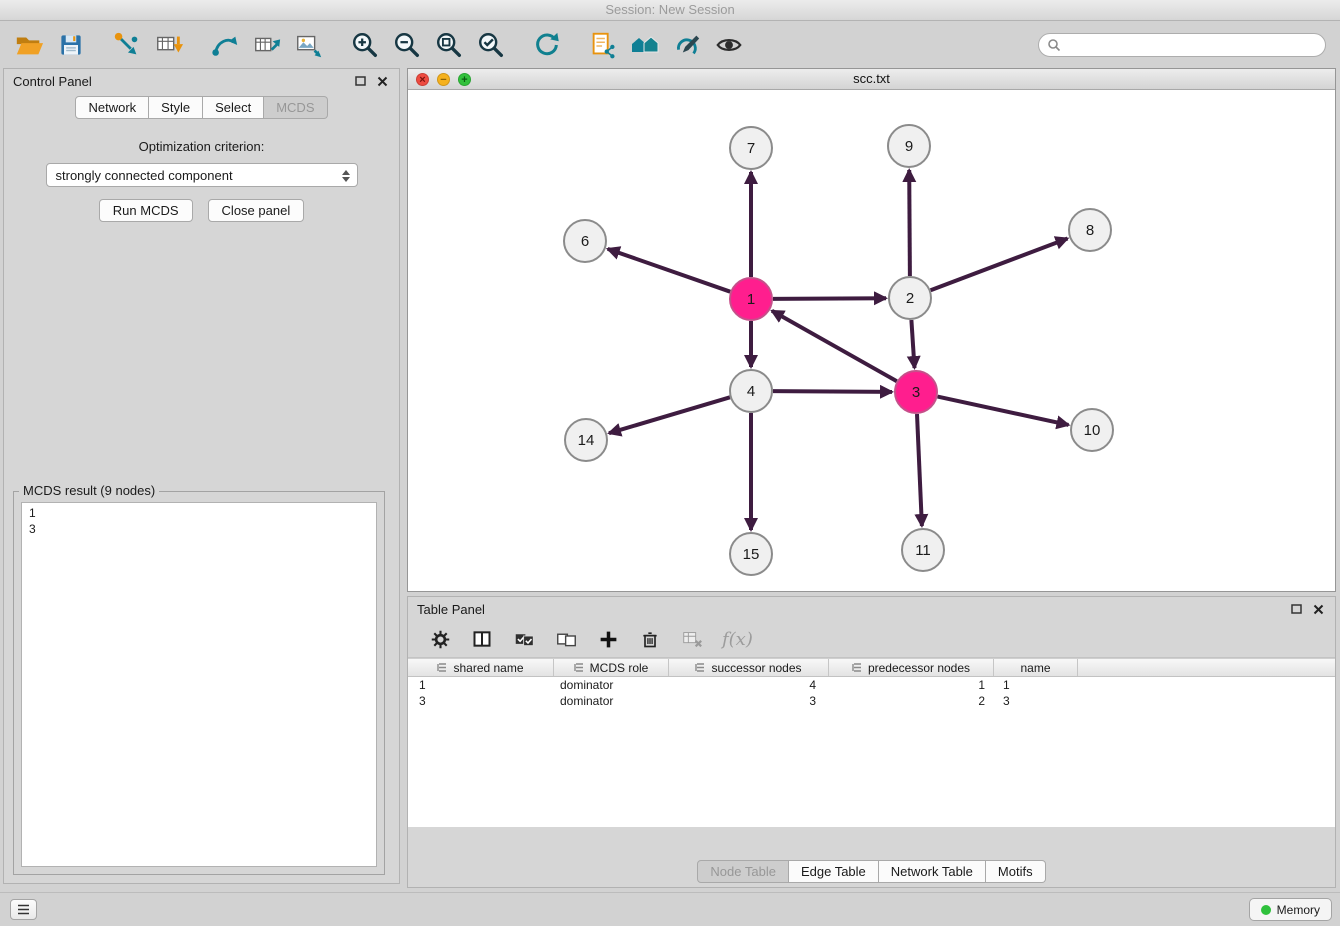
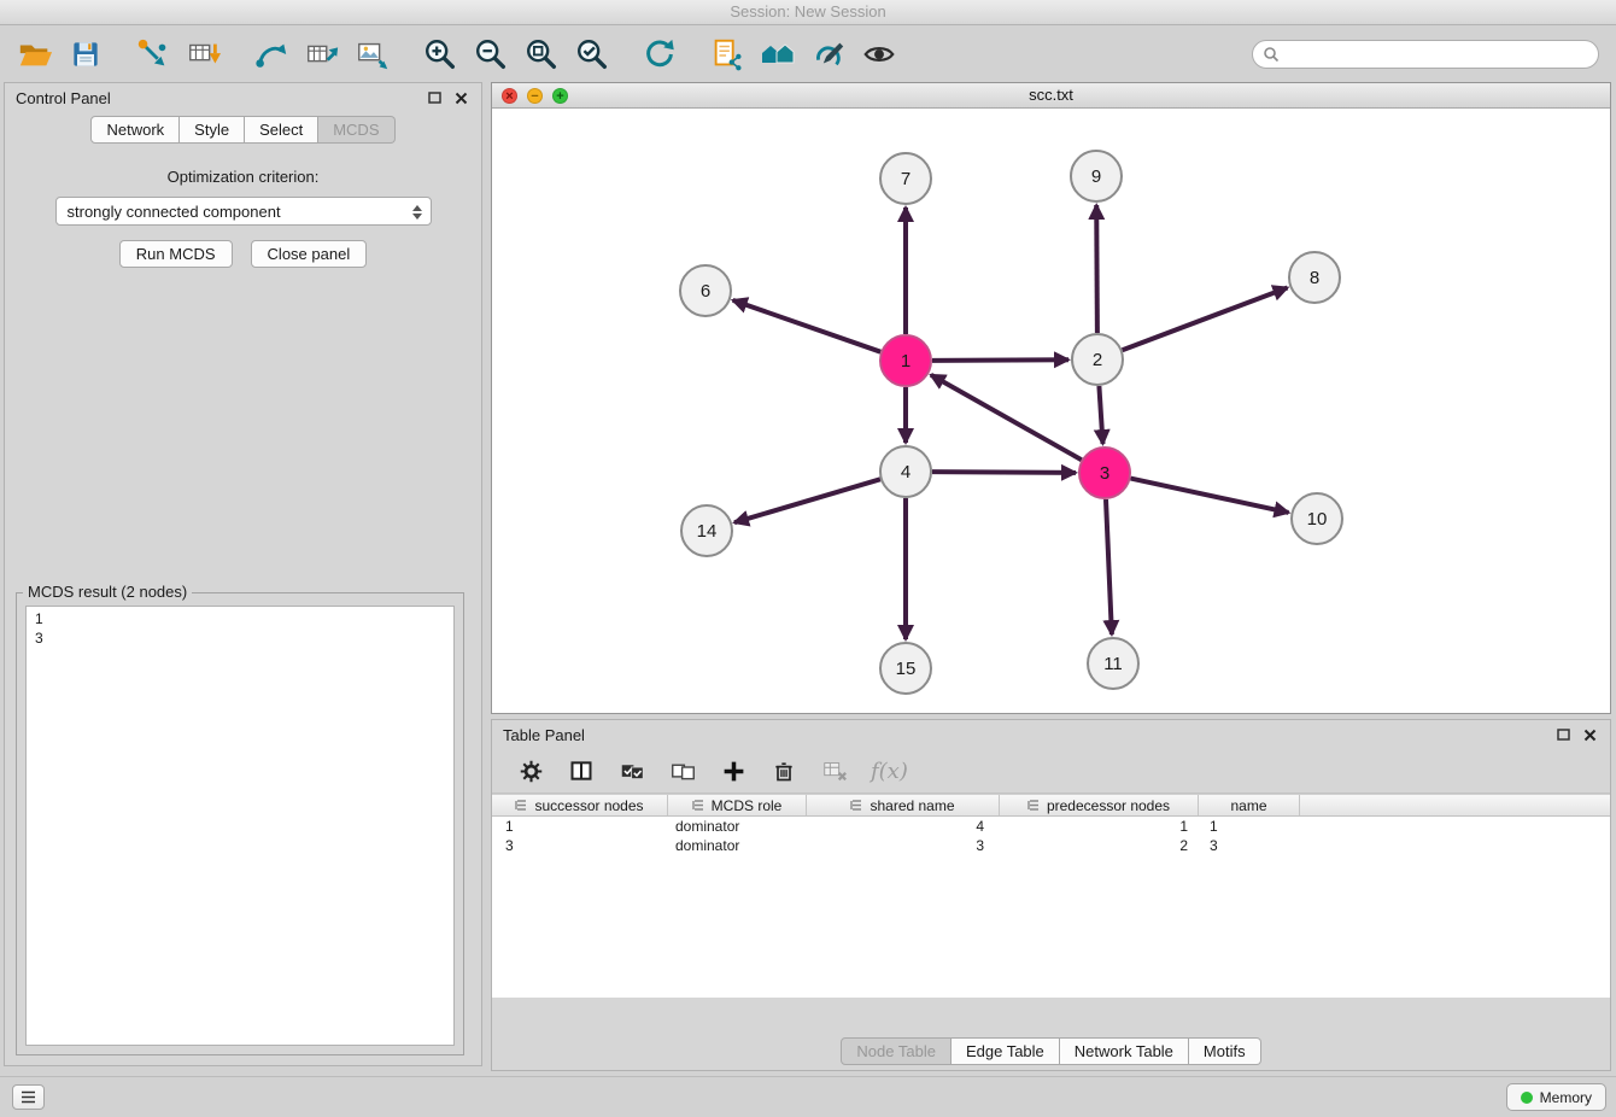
  Session: New Session
  Control Panel
  Network
  Style
  Select
  MCDS
  Optimization criterion:
  strongly connected component
  Run MCDS
  Close panel
- MCDS result (9 nodes)
+ MCDS result (2 nodes)
  1
  3
  ×
  −
  +
  scc.txt
  7
  9
  6
  8
  1
  2
  3
  4
  14
  10
  15
  11
  Table Panel
  f(x)
- shared name
+ successor nodes
  MCDS role
- successor nodes
+ shared name
  predecessor nodes
  name
  1
  dominator
  4
  1
  1
  3
  dominator
  3
  2
  3
  Node Table
  Edge Table
  Network Table
  Motifs
  Memory
